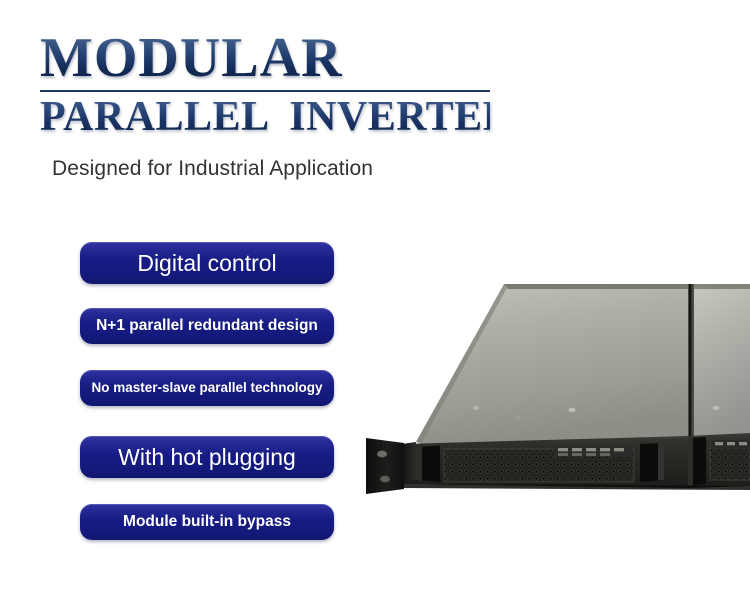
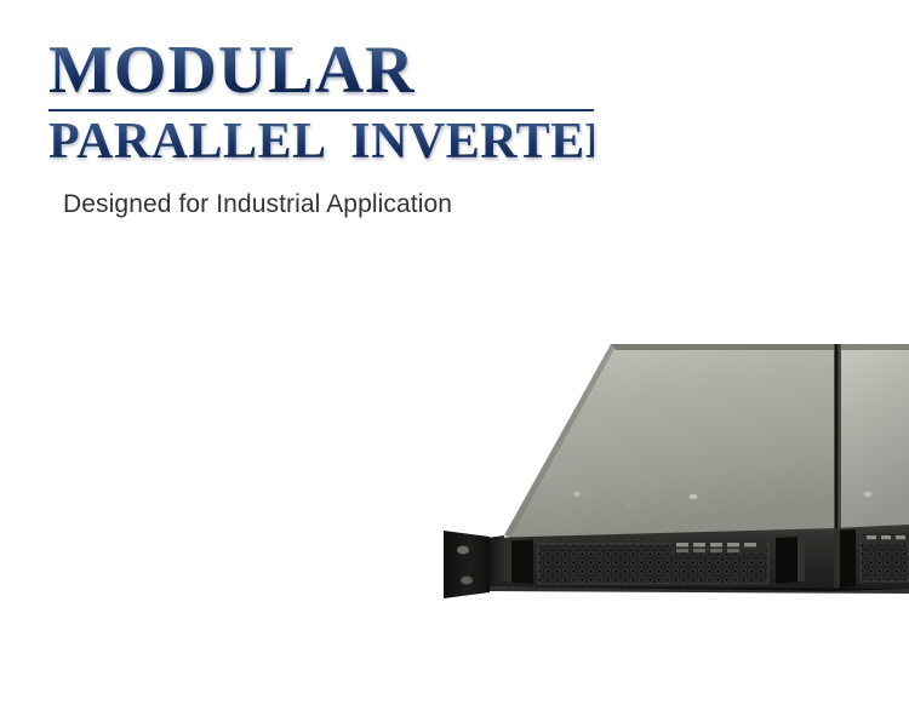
  MODULAR
  PARALLEL INVERTER
  Designed for Industrial Application
- Digital control
- N+1 parallel redundant design
- No master-slave parallel technology
- With hot plugging
- Module built-in bypass
